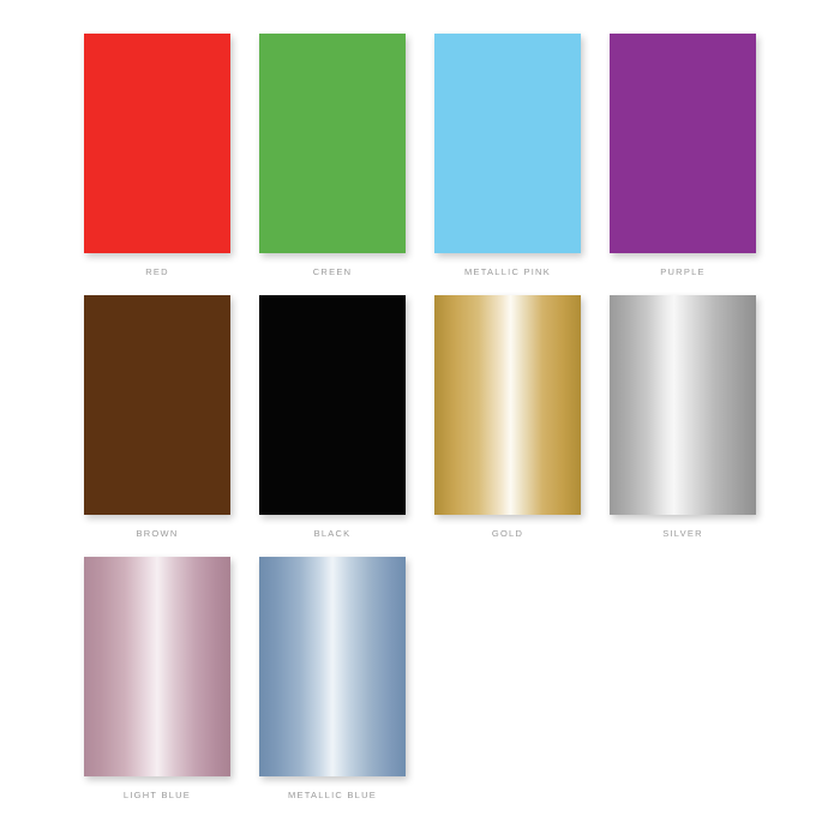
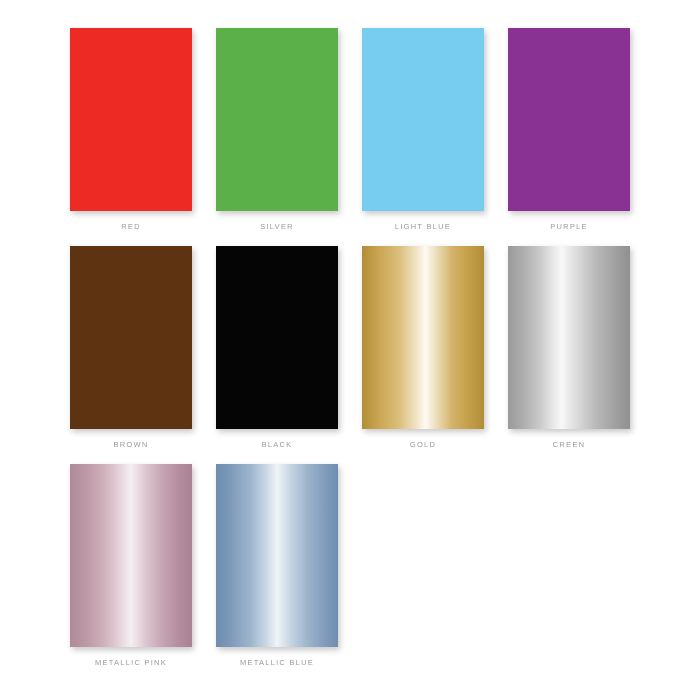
  RED
- CREEN
+ SILVER
- METALLIC PINK
+ LIGHT BLUE
  PURPLE
  BROWN
  BLACK
  GOLD
- SILVER
+ CREEN
- LIGHT BLUE
+ METALLIC PINK
  METALLIC BLUE
